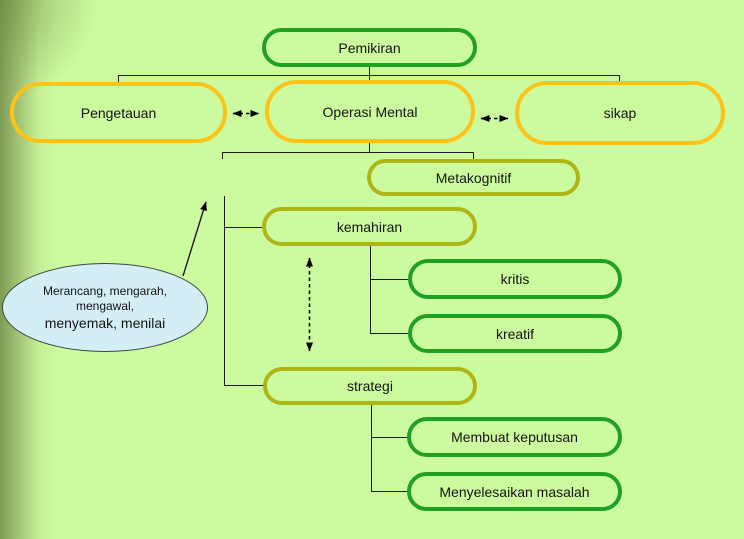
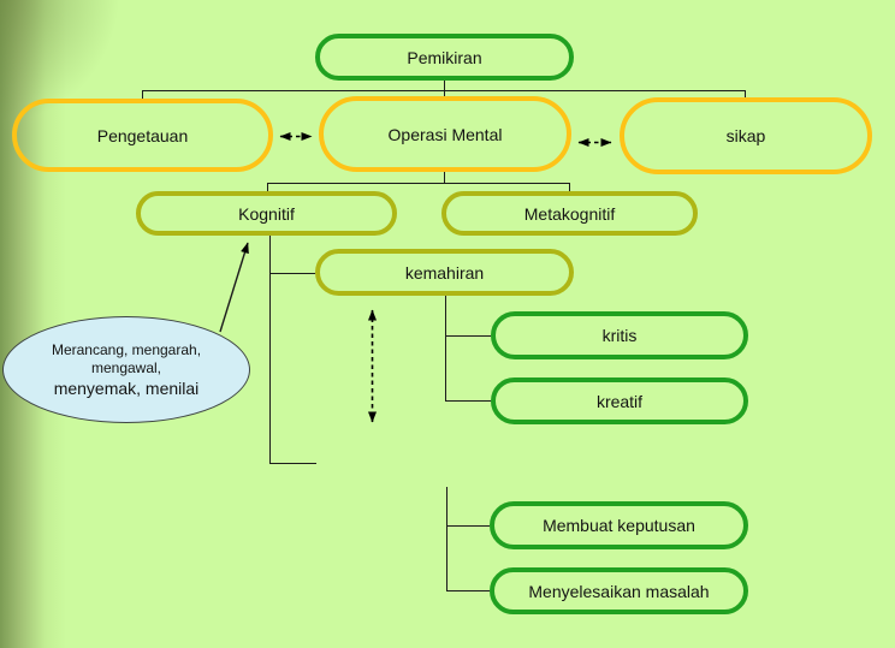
  Pemikiran
  Pengetauan
  Operasi Mental
  sikap
+ Kognitif
  Metakognitif
  kemahiran
  kritis
  kreatif
- strategi
  Membuat keputusan
  Menyelesaikan masalah
  Merancang, mengarah,
  mengawal,
  menyemak, menilai
